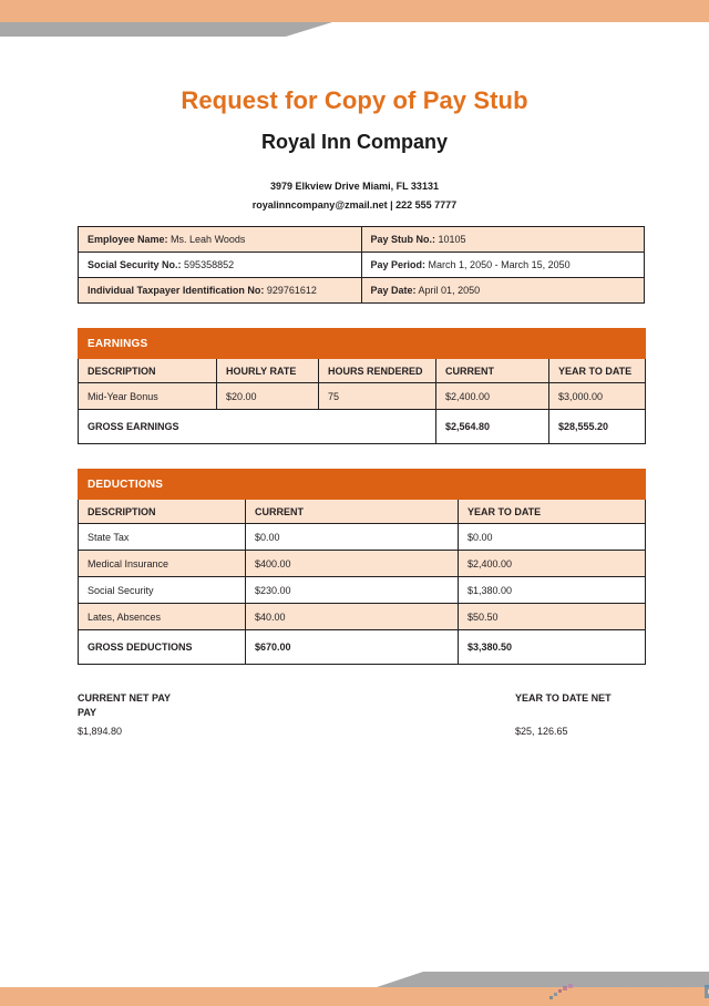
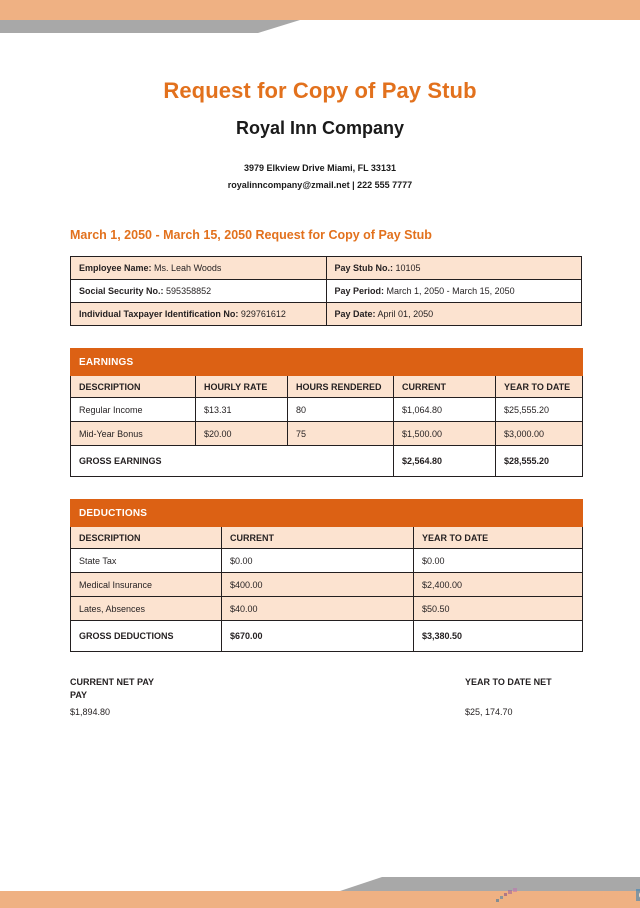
  Request for Copy of Pay Stub
  Royal Inn Company
  3979 Elkview Drive Miami, FL 33131
  royalinncompany@zmail.net | 222 555 7777
+ March 1, 2050 - March 15, 2050 Request for Copy of Pay Stub
  Employee Name: Ms. Leah Woods	Pay Stub No.: 10105
  Social Security No.: 595358852	Pay Period: March 1, 2050 - March 15, 2050
  Individual Taxpayer Identification No: 929761612	Pay Date: April 01, 2050
  EARNINGS
  DESCRIPTION	HOURLY RATE	HOURS RENDERED	CURRENT	YEAR TO DATE
+ Regular Income	$13.31	80	$1,064.80	$25,555.20
- Mid-Year Bonus	$20.00	75	$2,400.00	$3,000.00
+ Mid-Year Bonus	$20.00	75	$1,500.00	$3,000.00
  GROSS EARNINGS	$2,564.80	$28,555.20
  DEDUCTIONS
  DESCRIPTION	CURRENT	YEAR TO DATE
  State Tax	$0.00	$0.00
  Medical Insurance	$400.00	$2,400.00
- Social Security	$230.00	$1,380.00
  Lates, Absences	$40.00	$50.50
  GROSS DEDUCTIONS	$670.00	$3,380.50
  CURRENT NET PAY
  PAY
  $1,894.80
  YEAR TO DATE NET
- $25, 126.65
+ $25, 174.70
  WOMENSHEALTHCENTER
